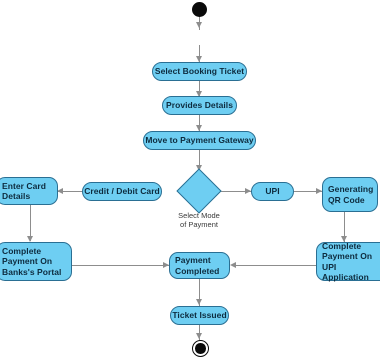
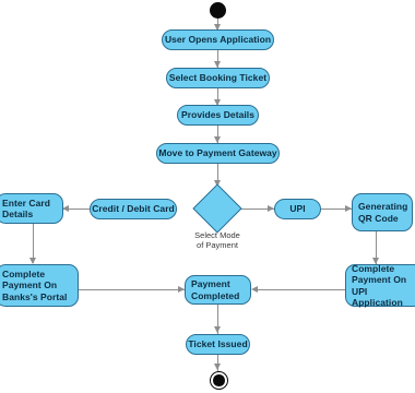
+ User Opens Application
  Select Booking Ticket
  Provides Details
  Move to Payment Gateway
  Select Mode
  of Payment
  Credit / Debit Card
  Enter Card
  Details
  UPI
  Generating
  QR Code
  Complete
  Payment On
  Banks's Portal
  Complete
  Payment On UPI
  Application
  Payment
  Completed
  Ticket Issued
